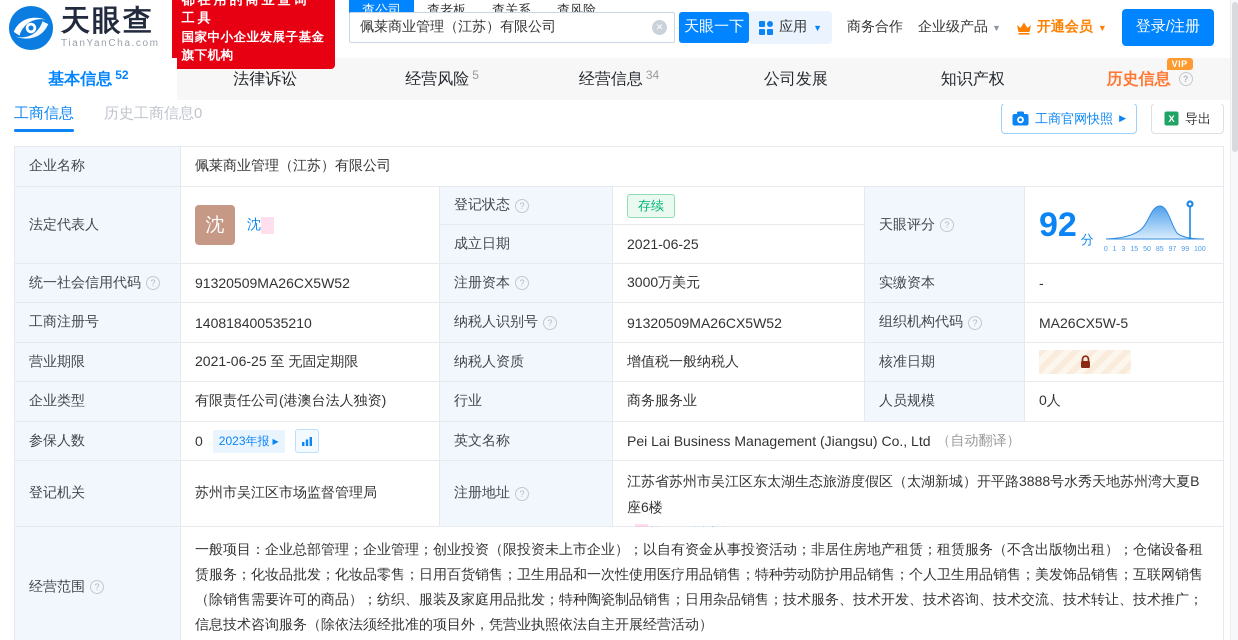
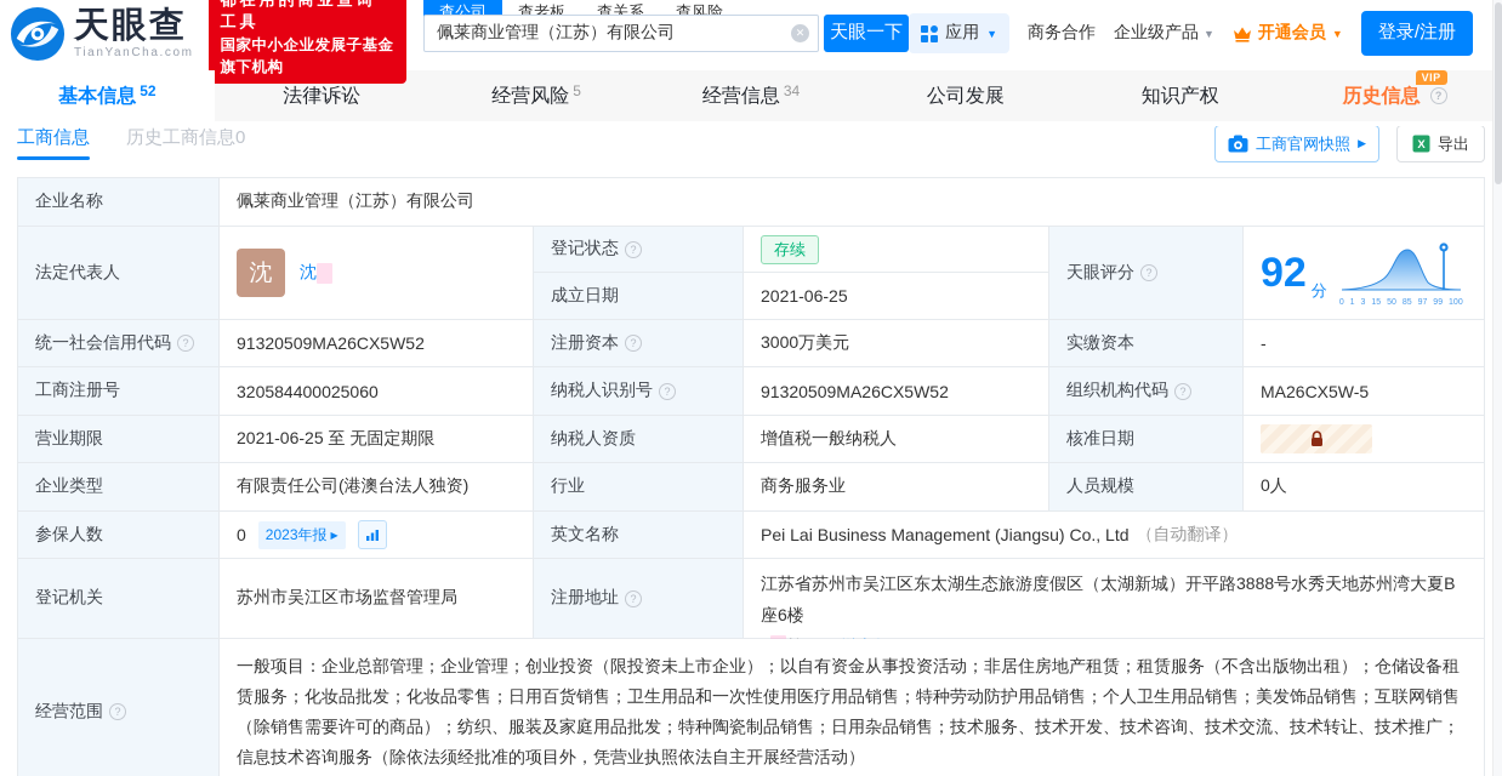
  天眼查
  TianYanCha.com
  国家中小企业发展子基金旗下机构
  查公司
  查老板
  查关系
  查风险
  佩莱商业管理（江苏）有限公司
  ✕
  天眼一下
  应用
  ▼
  商务合作
  企业级产品
  ▼
  开通会员
  ▼
  登录/注册
  基本信息
  52
  法律诉讼
  经营风险
  5
  经营信息
  34
  公司发展
  知识产权
  历史信息
  VIP
  ?
  工商信息
  历史工商信息0
  工商官网快照
  ▶
  X
  导出
  企业名称
  佩莱商业管理（江苏）有限公司
  法定代表人
  沈
  沈
  登记状态
  ?
  存续
  成立日期
  2021-06-25
  天眼评分
  ?
  92
  分
  统一社会信用代码
  ?
  91320509MA26CX5W52
  注册资本
  ?
  3000万美元
  实缴资本
  -
  工商注册号
- 140818400535210
+ 320584400025060
  纳税人识别号
  ?
  91320509MA26CX5W52
  组织机构代码
  ?
  MA26CX5W-5
  营业期限
  2021-06-25 至 无固定期限
  纳税人资质
  增值税一般纳税人
  核准日期
  企业类型
  有限责任公司(港澳台法人独资)
  行业
  商务服务业
  人员规模
  0人
  参保人数
  0
  2023年报
  ▶
  英文名称
  Pei Lai Business Management (Jiangsu) Co., Ltd
  （自动翻译）
  登记机关
  苏州市吴江区市场监督管理局
  注册地址
  ?
  江苏省苏州市吴江区东太湖生态旅游度假区（太湖新城）开平路3888号水秀天地苏州湾大夏B座6楼
  经营范围
  ?
  一般项目：企业总部管理；企业管理；创业投资（限投资未上市企业）；以自有资金从事投资活动；非居住房地产租赁；租赁服务（不含出版物出租）；仓储设备租赁服务；化妆品批发；化妆品零售；日用百货销售；卫生用品和一次性使用医疗用品销售；特种劳动防护用品销售；个人卫生用品销售；美发饰品销售；互联网销售（除销售需要许可的商品）；纺织、服装及家庭用品批发；特种陶瓷制品销售；日用杂品销售；技术服务、技术开发、技术咨询、技术交流、技术转让、技术推广；信息技术咨询服务（除依法须经批准的项目外，凭营业执照依法自主开展经营活动）
